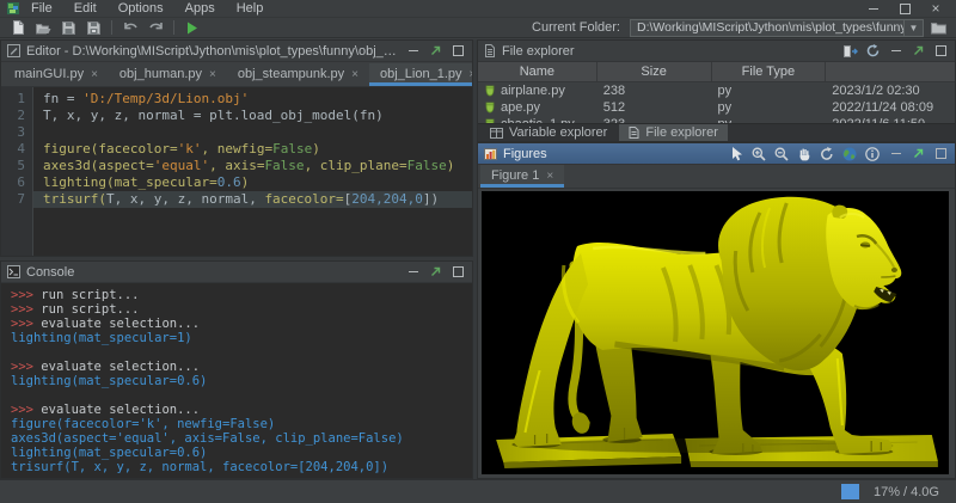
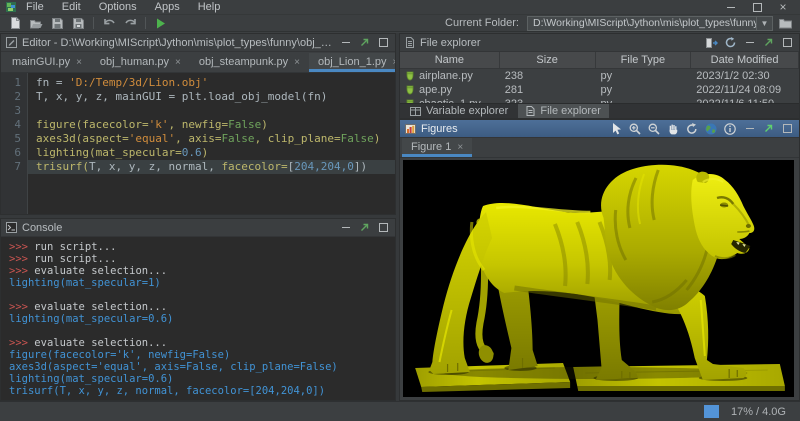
  File
  Edit
  Options
  Apps
  Help
  ×
  Current Folder:
  D:\Working\MIScript\Jython\mis\plot_types\funn
  ▼
  Editor - D:\Working\MIScript\Jython\mis\plot_types\funny\obj_Lio
  mainGUI.py
  ×
  obj_human.py
  ×
  obj_steampunk.py
  ×
  obj_Lion_1.py
  1
  fn = 'D:/Temp/3d/Lion.obj'
  2
- T, x, y, z, normal = plt.load_obj_model(fn)
+ T, x, y, z, mainGUI = plt.load_obj_model(fn)
  3
  4
  figure(facecolor='k', newfig=False)
  5
  axes3d(aspect='equal', axis=False, clip_plane=False)
  6
  lighting(mat_specular=0.6)
  7
  trisurf(T, x, y, z, normal, facecolor=[204,204,0])
  Console
  >>> run script...
  >>> run script...
  >>> evaluate selection...
  lighting(mat_specular=1)
  >>> evaluate selection...
  lighting(mat_specular=0.6)
  >>> evaluate selection...
  figure(facecolor='k', newfig=False)
  axes3d(aspect='equal', axis=False, clip_plane=False)
  lighting(mat_specular=0.6)
  trisurf(T, x, y, z, normal, facecolor=[204,204,0])
  File explorer
  Name
  Size
  File Type
+ Date Modified
  airplane.py
  238
  py
  2023/1/2 02:30
  ape.py
- 512
+ 281
  py
  2022/11/24 08:09
  Variable explorer
  File explorer
  Figures
  Figure 1
  ×
  17% / 4.0G
